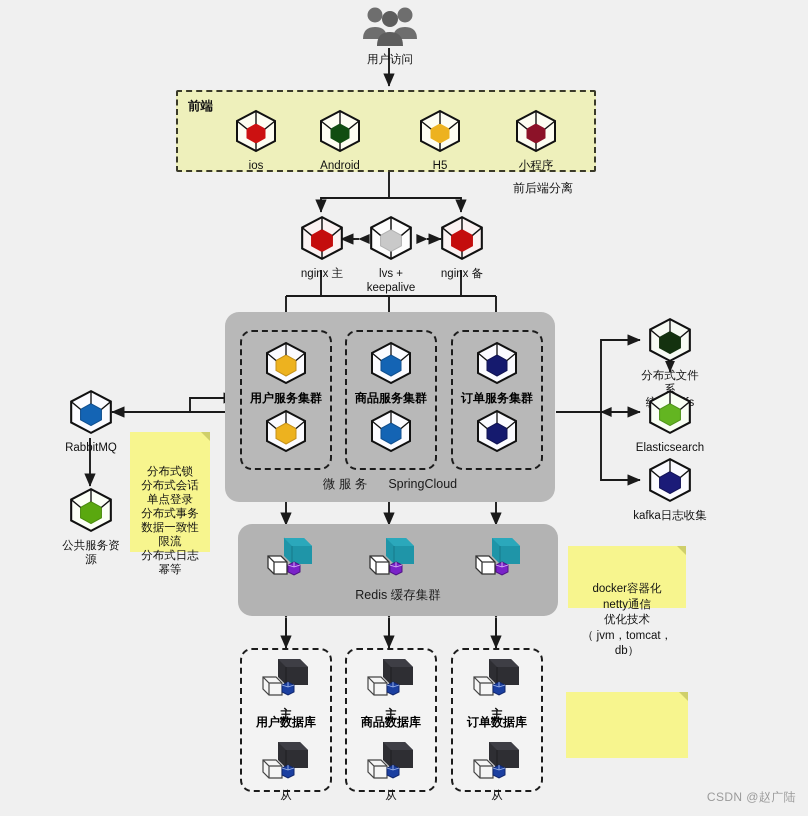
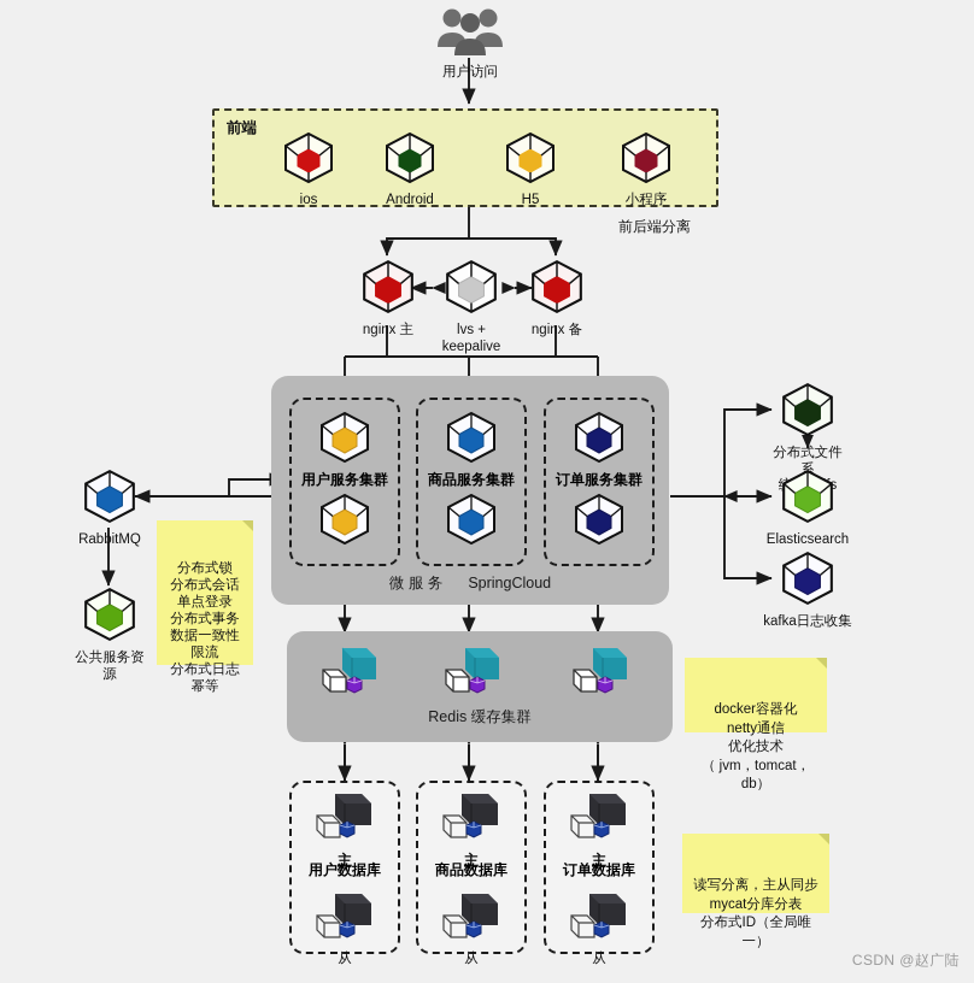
  用户访问
  前端
  前后端分离
  ios
  Android
  H5
  小程序
  nginx 主
  lvs +
  keepalive
  nginx 备
  微 服 务 SpringCloud
  用户服务集群
  商品服务集群
  订单服务集群
  RabbitMQ
  公共服务资
  源
  分布式文件系
  Elasticsearch
  kafka日志收集
  Redis 缓存集群
  主
  用户数据库
  从
  主
  商品数据库
  从
  主
  订单数据库
  从
  分布式锁
  分布式会话
  单点登录
  分布式事务
  数据一致性
  限流
  分布式日志
  幂等
  docker容器化
  netty通信
  优化技术
  （ jvm，tomcat，db）
+ 读写分离，主从同步
+ mycat分库分表
+ 分布式ID（全局唯
+ 一）
  CSDN @赵广陆
